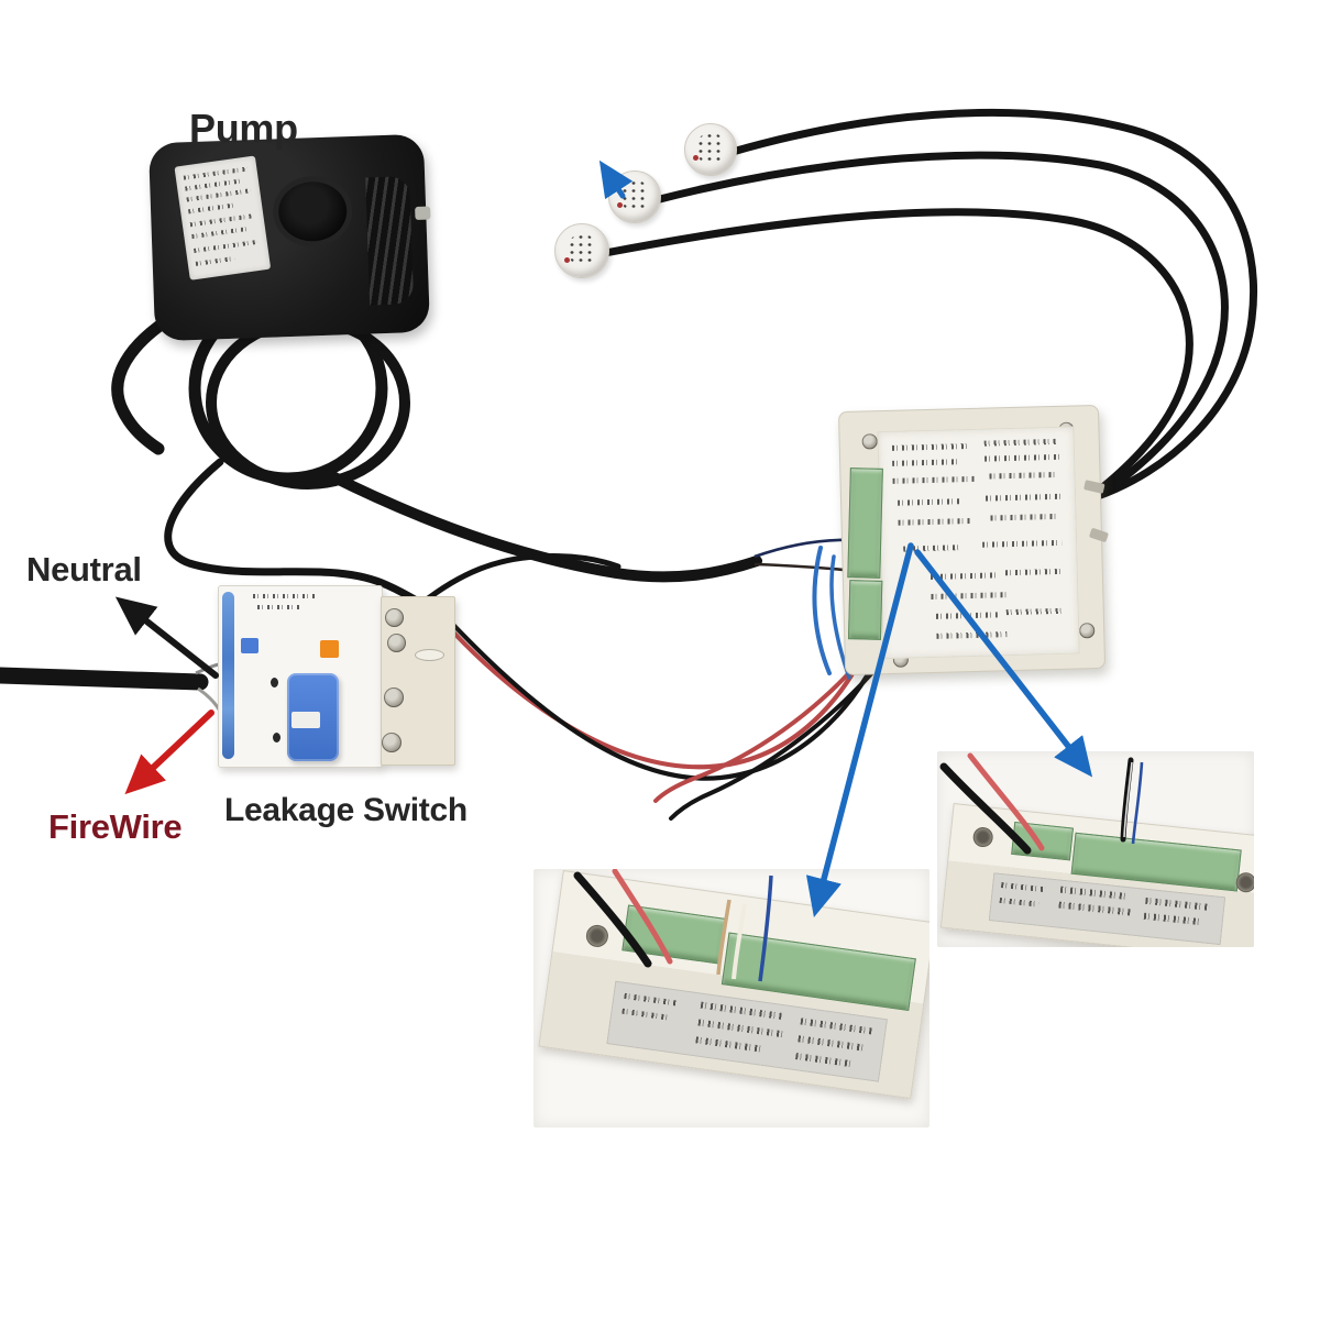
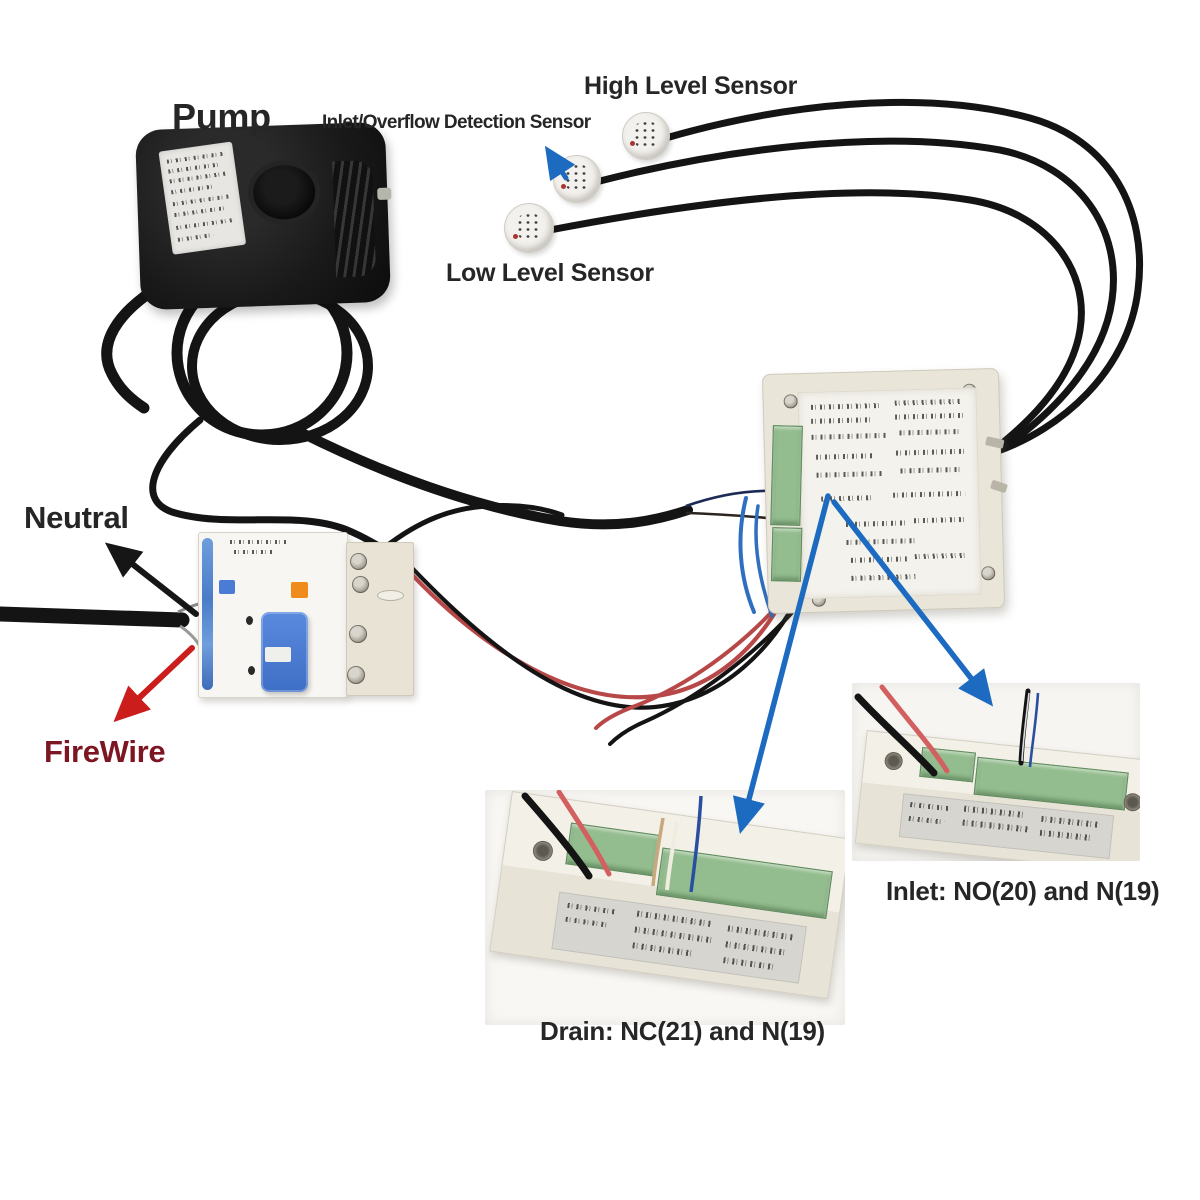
+ Drain: NC(21) and N(19)
+ Inlet: NO(20) and N(19)
  Pump
+ High Level Sensor
+ Inlet/Overflow Detection Sensor
+ Low Level Sensor
  Neutral
  FireWire
- Leakage Switch
